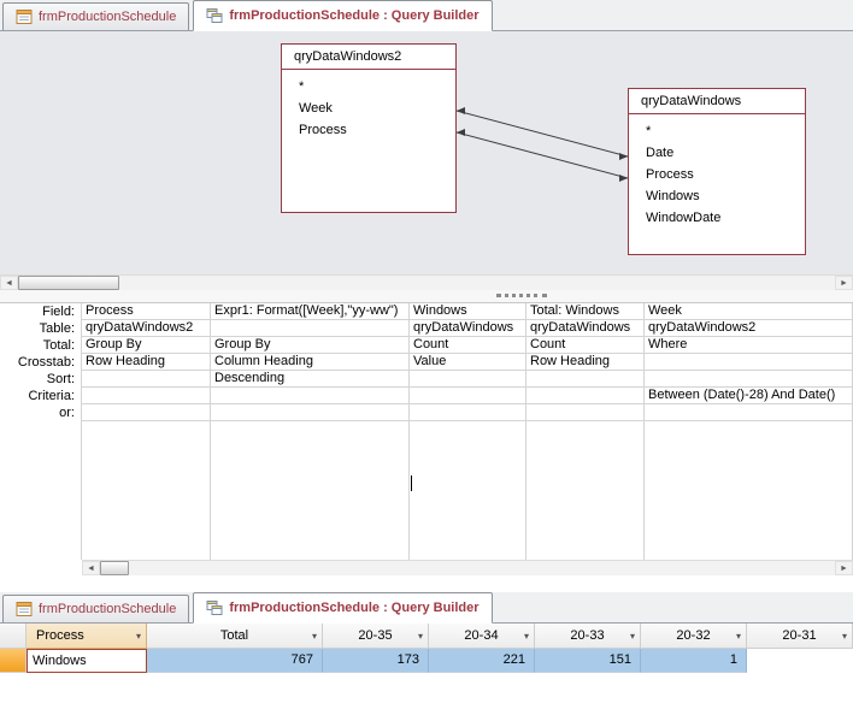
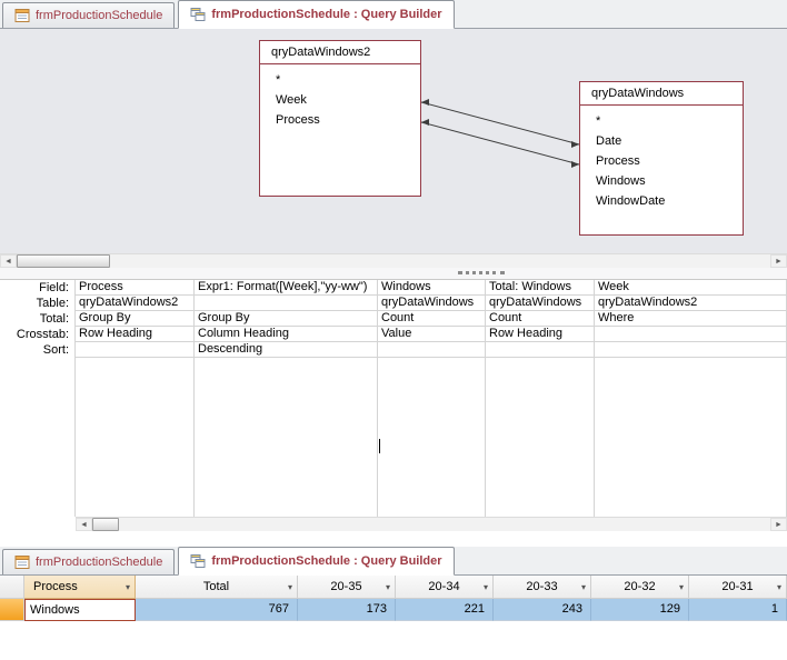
  frmProductionSchedule
  frmProductionSchedule : Query Builder
  qryDataWindows2
  *
  Week
  Process
  qryDataWindows
  *
  Date
  Process
  Windows
  WindowDate
  Field:
  Process
  Expr1: Format([Week],"yy-ww")
  Windows
  Total: Windows
  Week
  Table:
  qryDataWindows2
  qryDataWindows
  qryDataWindows
  qryDataWindows2
  Total:
  Group By
  Group By
  Count
  Count
  Where
  Crosstab:
  Row Heading
  Column Heading
  Value
  Row Heading
  Sort:
  Descending
- Criteria:
- Between (Date()-28) And Date()
- or:
  frmProductionSchedule
  frmProductionSchedule : Query Builder
  Process
  ▾
  Total
  ▾
  20-35
  ▾
  20-34
  ▾
  20-33
  ▾
  20-32
  ▾
  20-31
  ▾
  Windows
  767
  173
  221
- 151
+ 243
+ 129
  1
